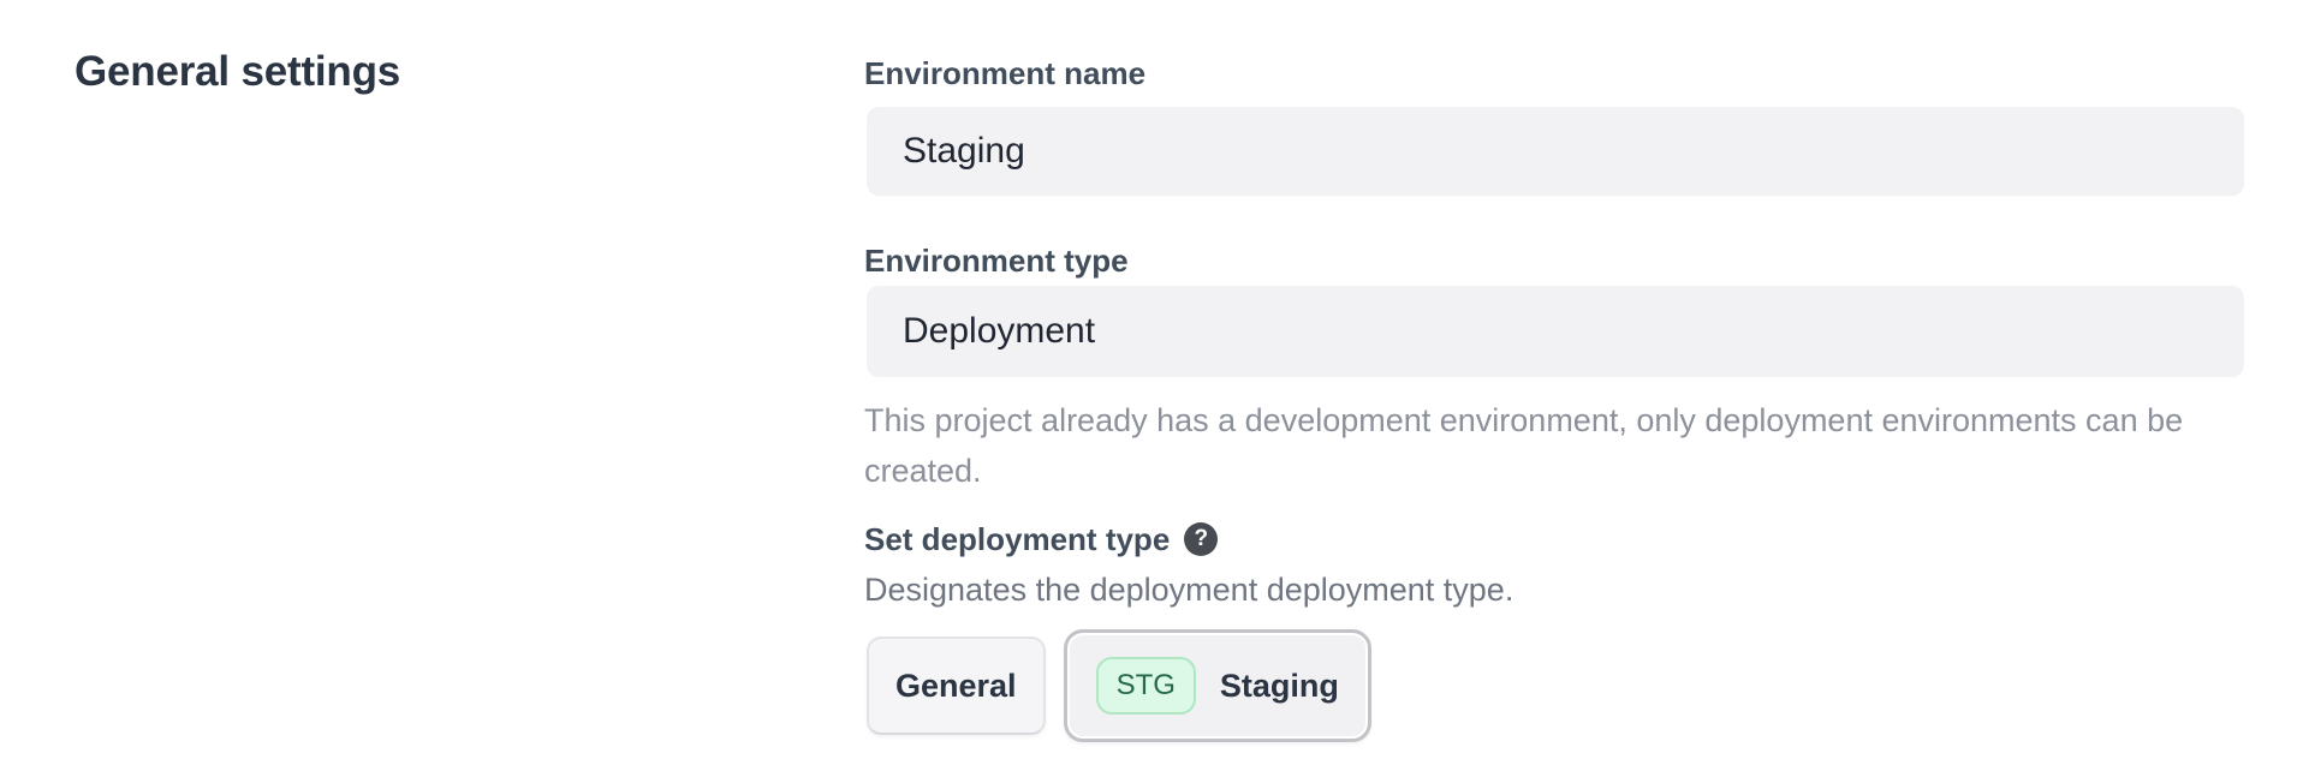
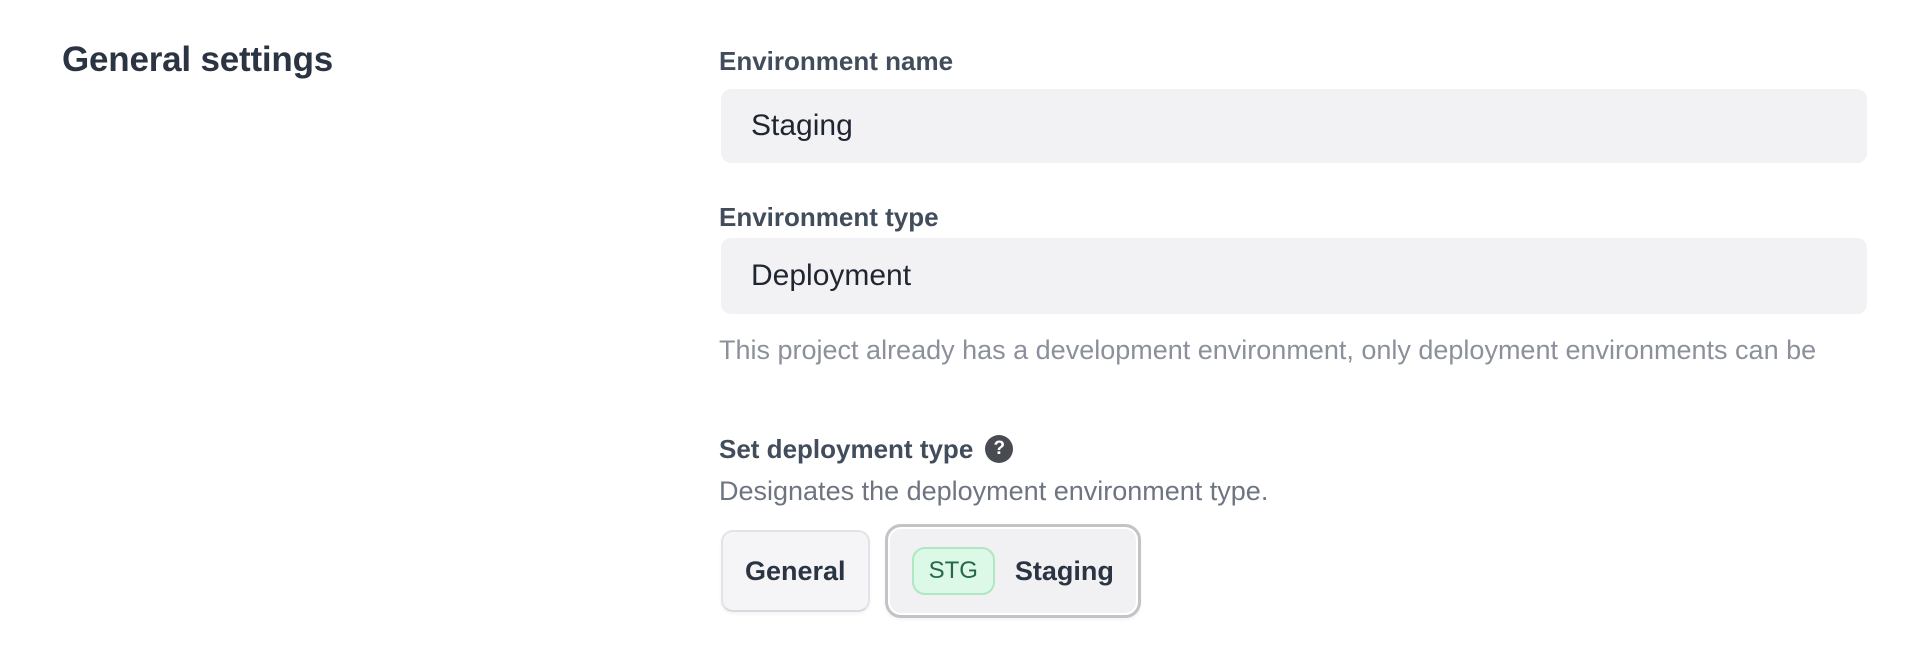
  General settings
  Environment name
  Staging
  Environment type
  Deployment
  This project already has a development environment, only deployment environments can be
- created.
  Set deployment type
  ?
- Designates the deployment deployment type.
+ Designates the deployment environment type.
  General
  STG
  Staging
